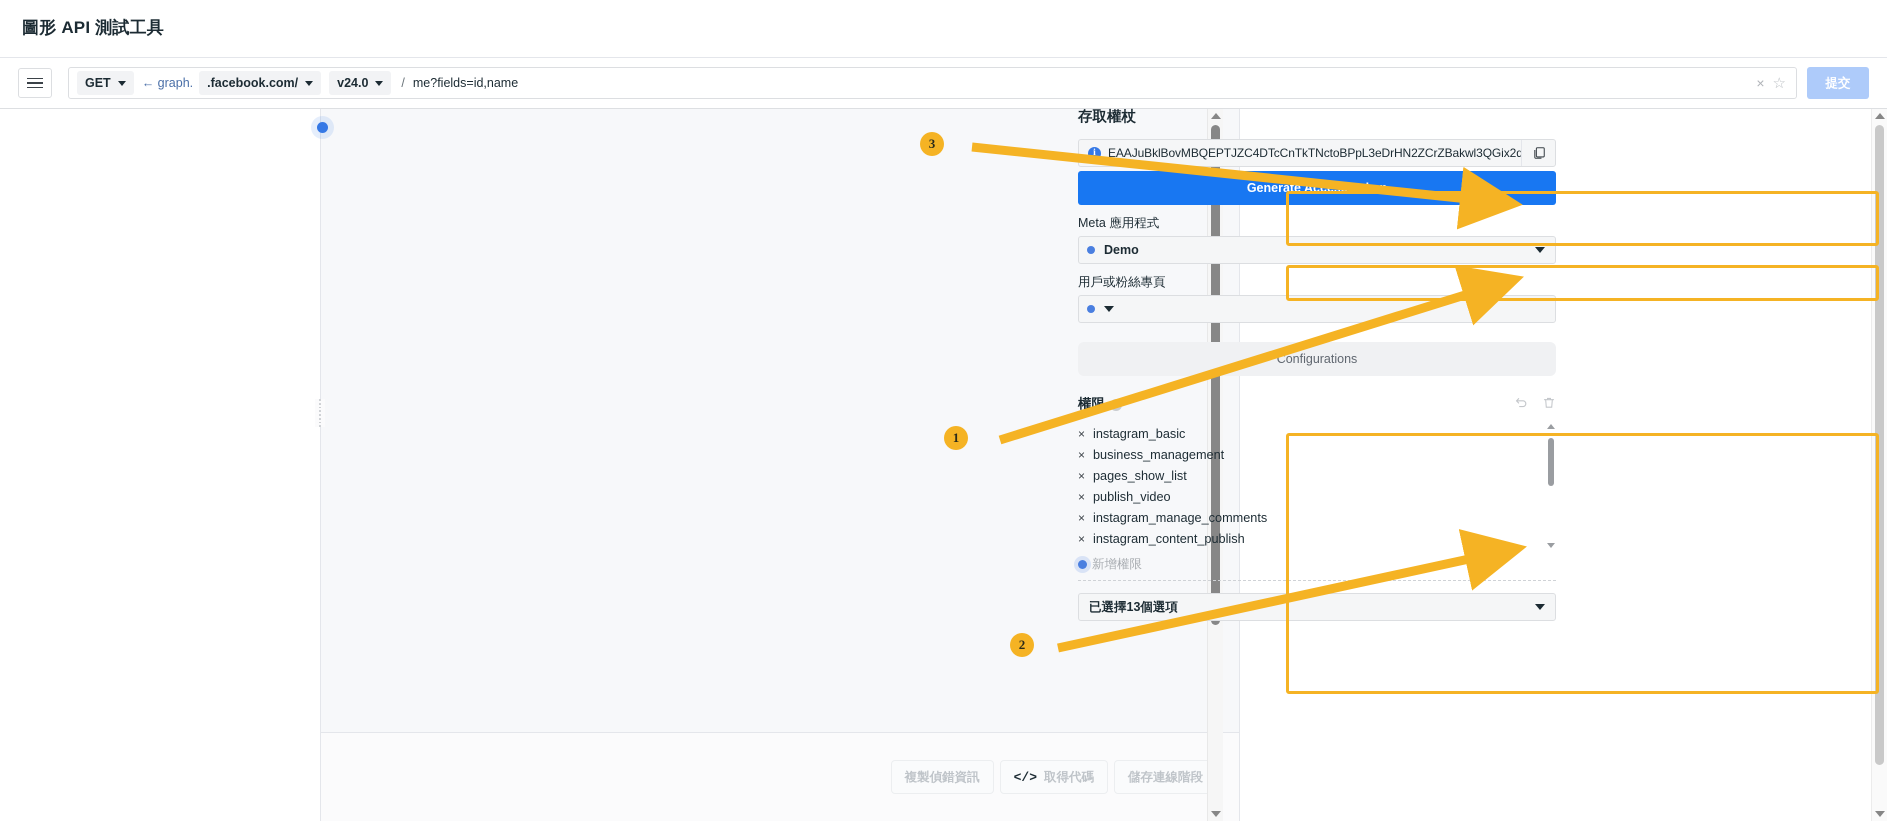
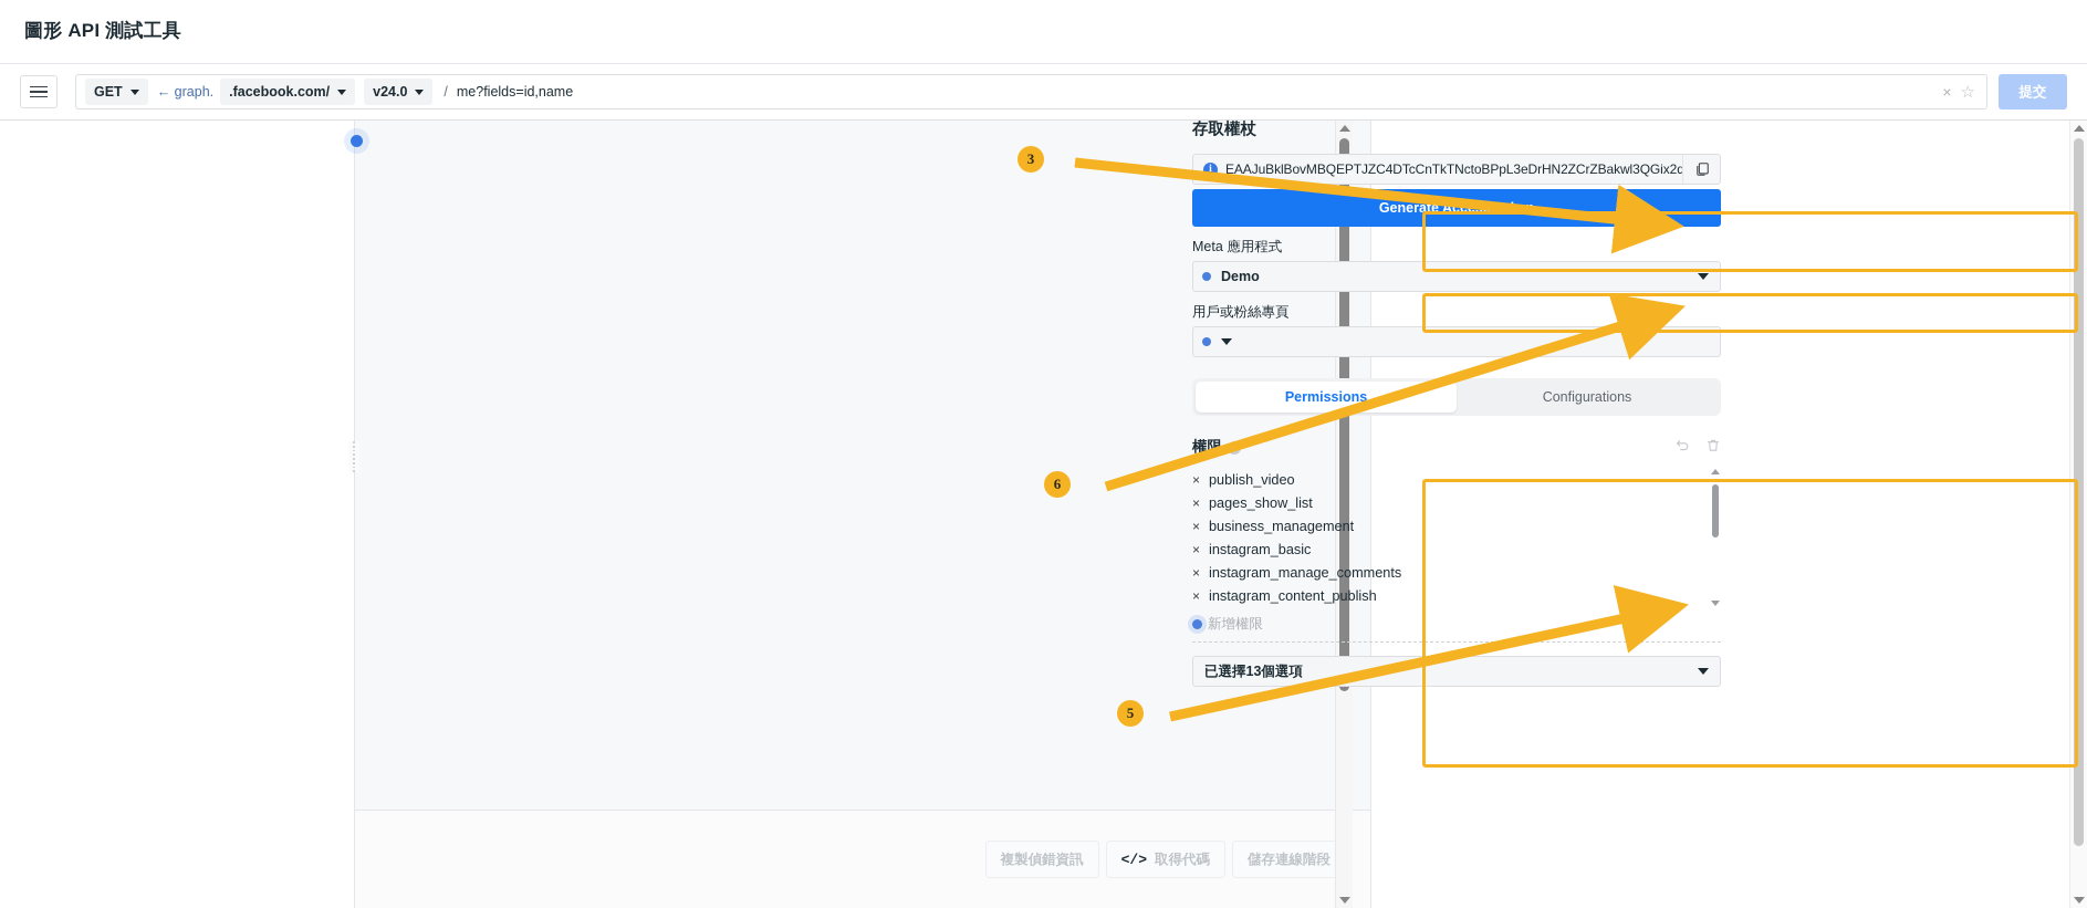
  圖形 API 測試工具
  GET
  ← graph.
  .facebook.com/
  v24.0
  /
  me?fields=id,name
  ×
  ☆
  提交
  複製偵錯資訊
  </>
  取得代碼
  儲存連線階段
  存取權杖
  i
  EAAJuBklBovMBQEPTJZC4DTcCnTkTNctoBPpL3eDrHN2ZCrZBakwl3QGix2q
  Meta 應用程式
  Demo
  用戶或粉絲專頁
+ Permissions
  Configurations
  權限
  ×
- instagram_basic
+ publish_video
  ×
- business_management
+ pages_show_list
  ×
- pages_show_list
+ business_management
  ×
- publish_video
+ instagram_basic
  ×
  instagram_manage_comments
  ×
  instagram_content_publish
  新增權限
  已選擇13個選項
  3
- 1
+ 6
- 2
+ 5
